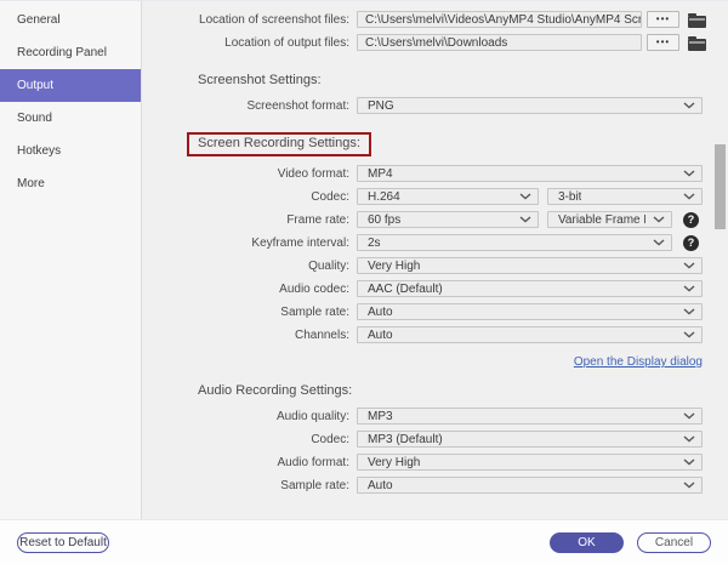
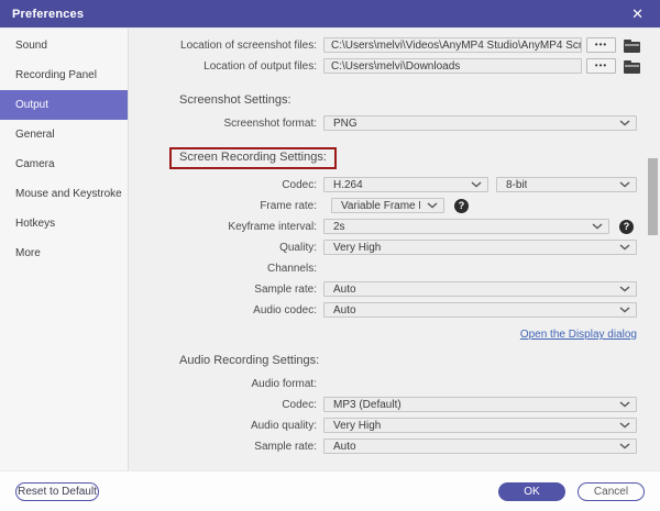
+ Preferences
+ ✕
- General
+ Sound
  Recording Panel
  Output
- Sound
+ General
+ Camera
+ Mouse and Keystroke
  Hotkeys
  More
  Location of screenshot files:
  C:\Users\melvi\Videos\AnyMP4 Studio\AnyMP4 Scr
  •••
  Location of output files:
  C:\Users\melvi\Downloads
  •••
  Screenshot Settings:
  Screenshot format:
  PNG
  Screen Recording Settings:
- Video format:
- MP4
  Codec:
  H.264
- 3-bit
+ 8-bit
  Frame rate:
- 60 fps
  Variable Frame
  ?
  Keyframe interval:
  2s
  ?
  Quality:
  Very High
- Audio codec:
+ Channels:
- AAC (Default)
  Sample rate:
  Auto
- Channels:
+ Audio codec:
  Auto
  Open the Display dialog
  Audio Recording Settings:
- Audio quality:
+ Audio format:
- MP3
  Codec:
  MP3 (Default)
- Audio format:
+ Audio quality:
  Very High
  Sample rate:
  Auto
  Reset to Default
  OK
  Cancel
